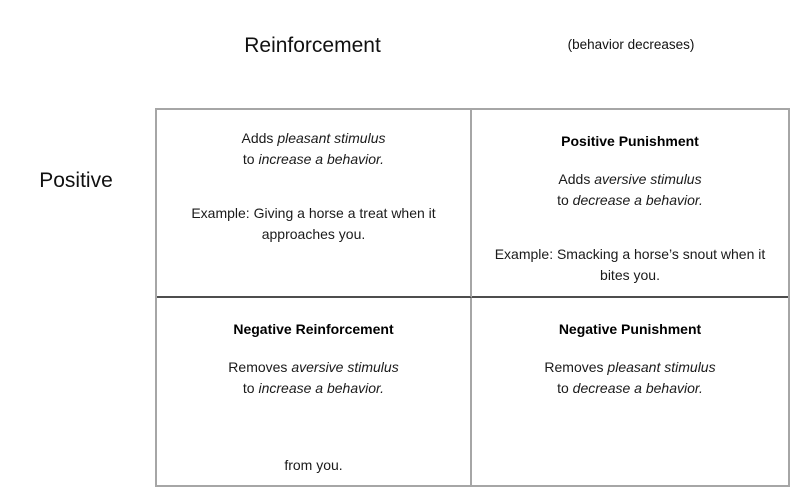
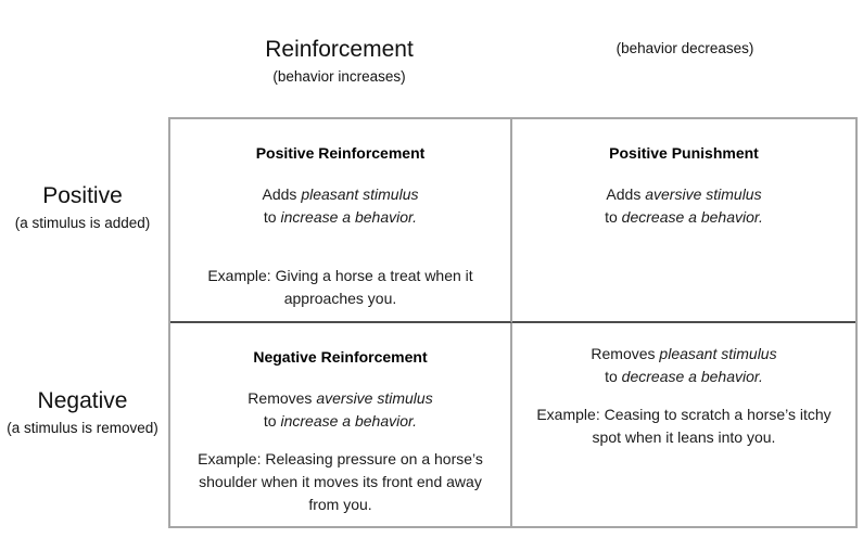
  Reinforcement
+ (behavior increases)
  (behavior decreases)
  Positive
+ (a stimulus is added)
+ Negative
+ (a stimulus is removed)
+ Positive Reinforcement
  Adds pleasant stimulus
  to increase a behavior.
  Example: Giving a horse a treat when it
  approaches you.
  Positive Punishment
  Adds aversive stimulus
  to decrease a behavior.
- Example: Smacking a horse’s snout when it
- bites you.
  Negative Reinforcement
  Removes aversive stimulus
  to increase a behavior.
+ Example: Releasing pressure on a horse’s
+ shoulder when it moves its front end away
  from you.
- Negative Punishment
  Removes pleasant stimulus
  to decrease a behavior.
+ Example: Ceasing to scratch a horse’s itchy
+ spot when it leans into you.
